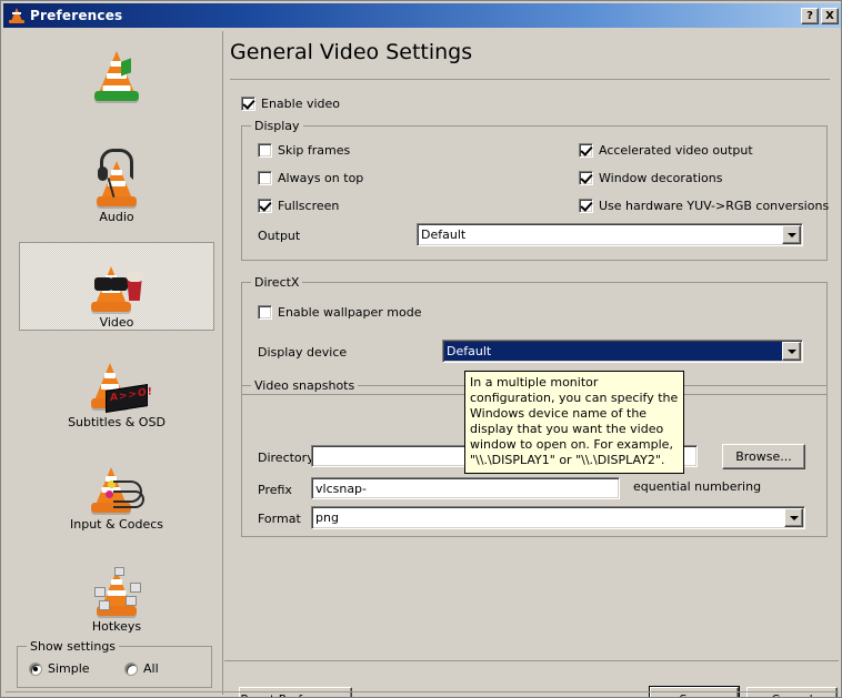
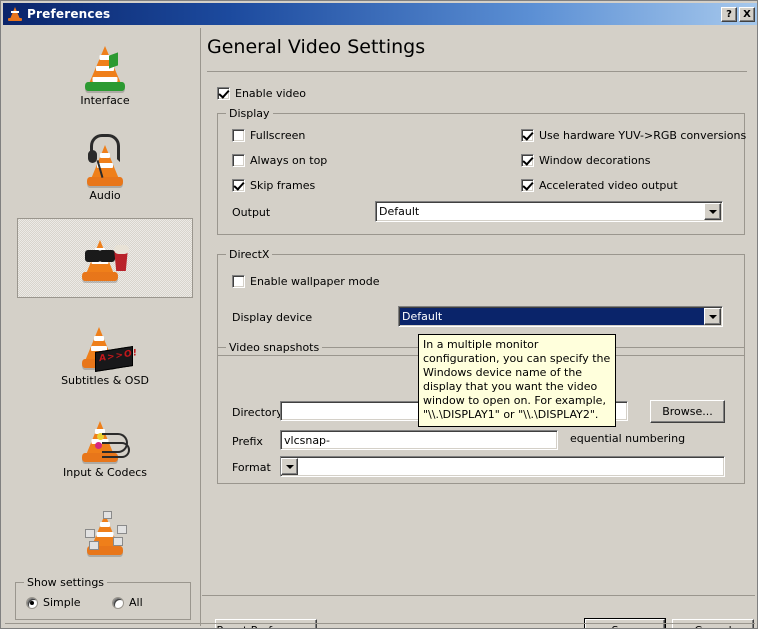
  Preferences
  ?
  X
+ Interface
  Audio
- Video
  Subtitles & OSD
  Input & Codecs
- Hotkeys
  Show settings
  Simple
  All
  General Video Settings
  Enable video
  Display
- Skip frames
+ Fullscreen
  Always on top
- Fullscreen
+ Skip frames
- Accelerated video output
+ Use hardware YUV->RGB conversions
  Window decorations
- Use hardware YUV->RGB conversions
+ Accelerated video output
  Output
  Default
  DirectX
  Enable wallpaper mode
  Display device
  Default
  Video snapshots
  Director
  Browse...
  Prefix
  vlcsnap-
  equential numbering
  Format
- png
  In a multiple monitor configuration, you can specify the Windows device name of the display that you want the video window to open on. For example, "\\.\DISPLAY1" or "\\.\DISPLAY2".
